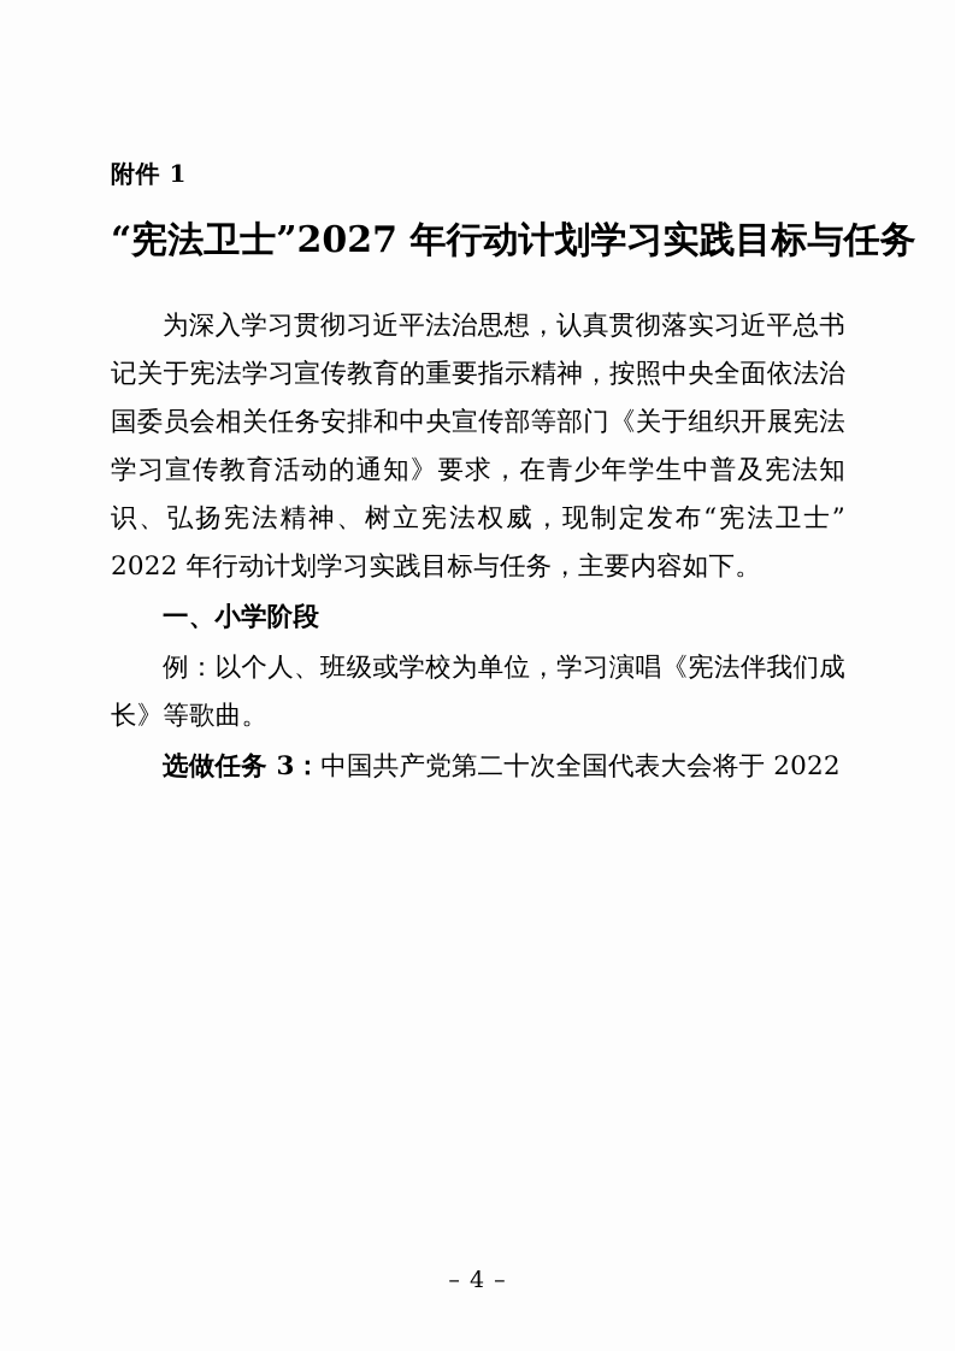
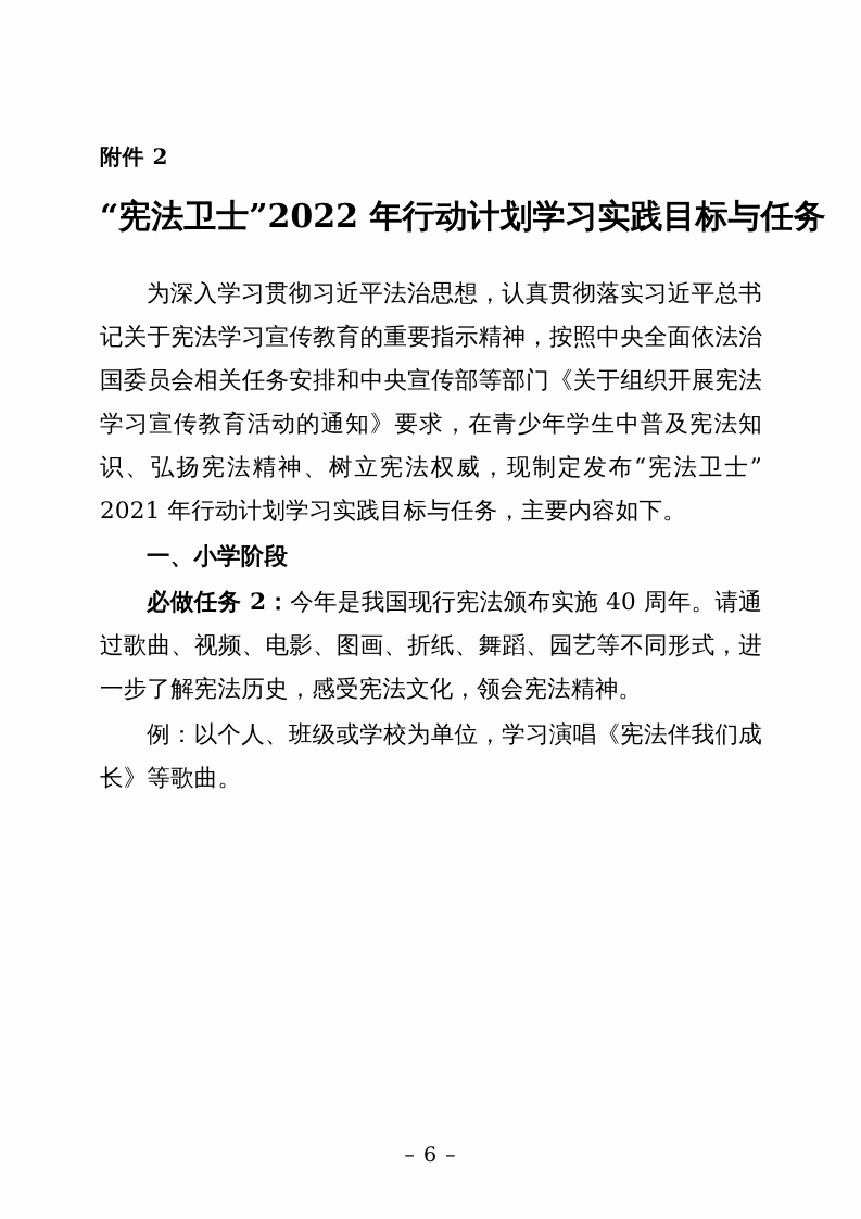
- 附件 1
+ 附件 2
- “宪法卫士”2027 年行动计划学习实践目标与任务
+ “宪法卫士”2022 年行动计划学习实践目标与任务
- 为深入学习贯彻习近平法治思想，认真贯彻落实习近平总书记关于宪法学习宣传教育的重要指示精神，按照中央全面依法治国委员会相关任务安排和中央宣传部等部门《关于组织开展宪法学习宣传教育活动的通知》要求，在青少年学生中普及宪法知识、弘扬宪法精神、树立宪法权威，现制定发布“宪法卫士”2022 年行动计划学习实践目标与任务，主要内容如下。
+ 为深入学习贯彻习近平法治思想，认真贯彻落实习近平总书记关于宪法学习宣传教育的重要指示精神，按照中央全面依法治国委员会相关任务安排和中央宣传部等部门《关于组织开展宪法学习宣传教育活动的通知》要求，在青少年学生中普及宪法知识、弘扬宪法精神、树立宪法权威，现制定发布“宪法卫士”2021 年行动计划学习实践目标与任务，主要内容如下。
  一、小学阶段
+ 必做任务 2：今年是我国现行宪法颁布实施 40 周年。请通过歌曲、视频、电影、图画、折纸、舞蹈、园艺等不同形式，进一步了解宪法历史，感受宪法文化，领会宪法精神。
  例：以个人、班级或学校为单位，学习演唱《宪法伴我们成长》等歌曲。
- 选做任务 3：中国共产党第二十次全国代表大会将于 2022
- – 4 –
+ – 6 –
